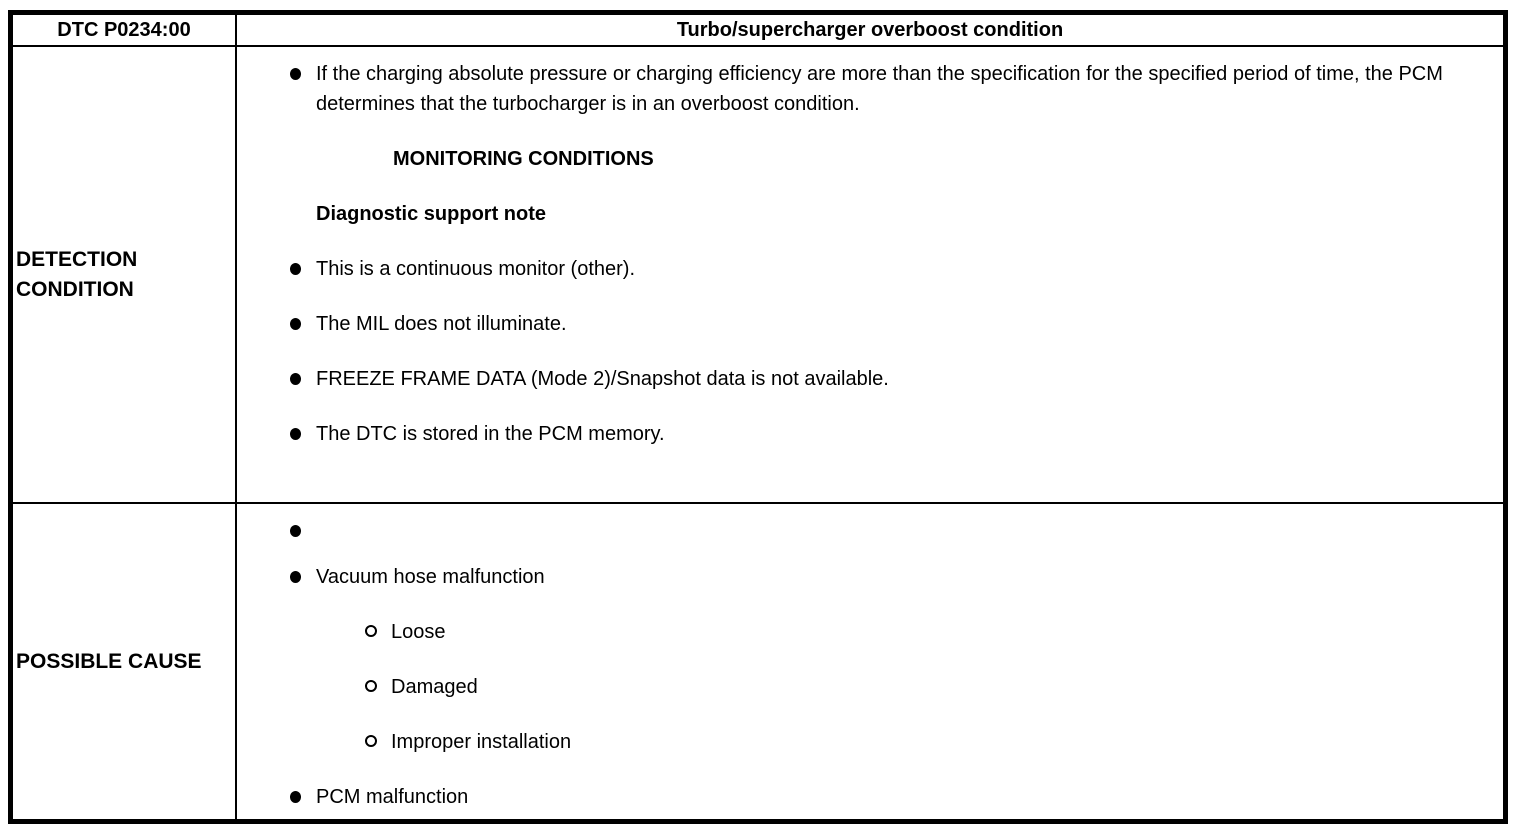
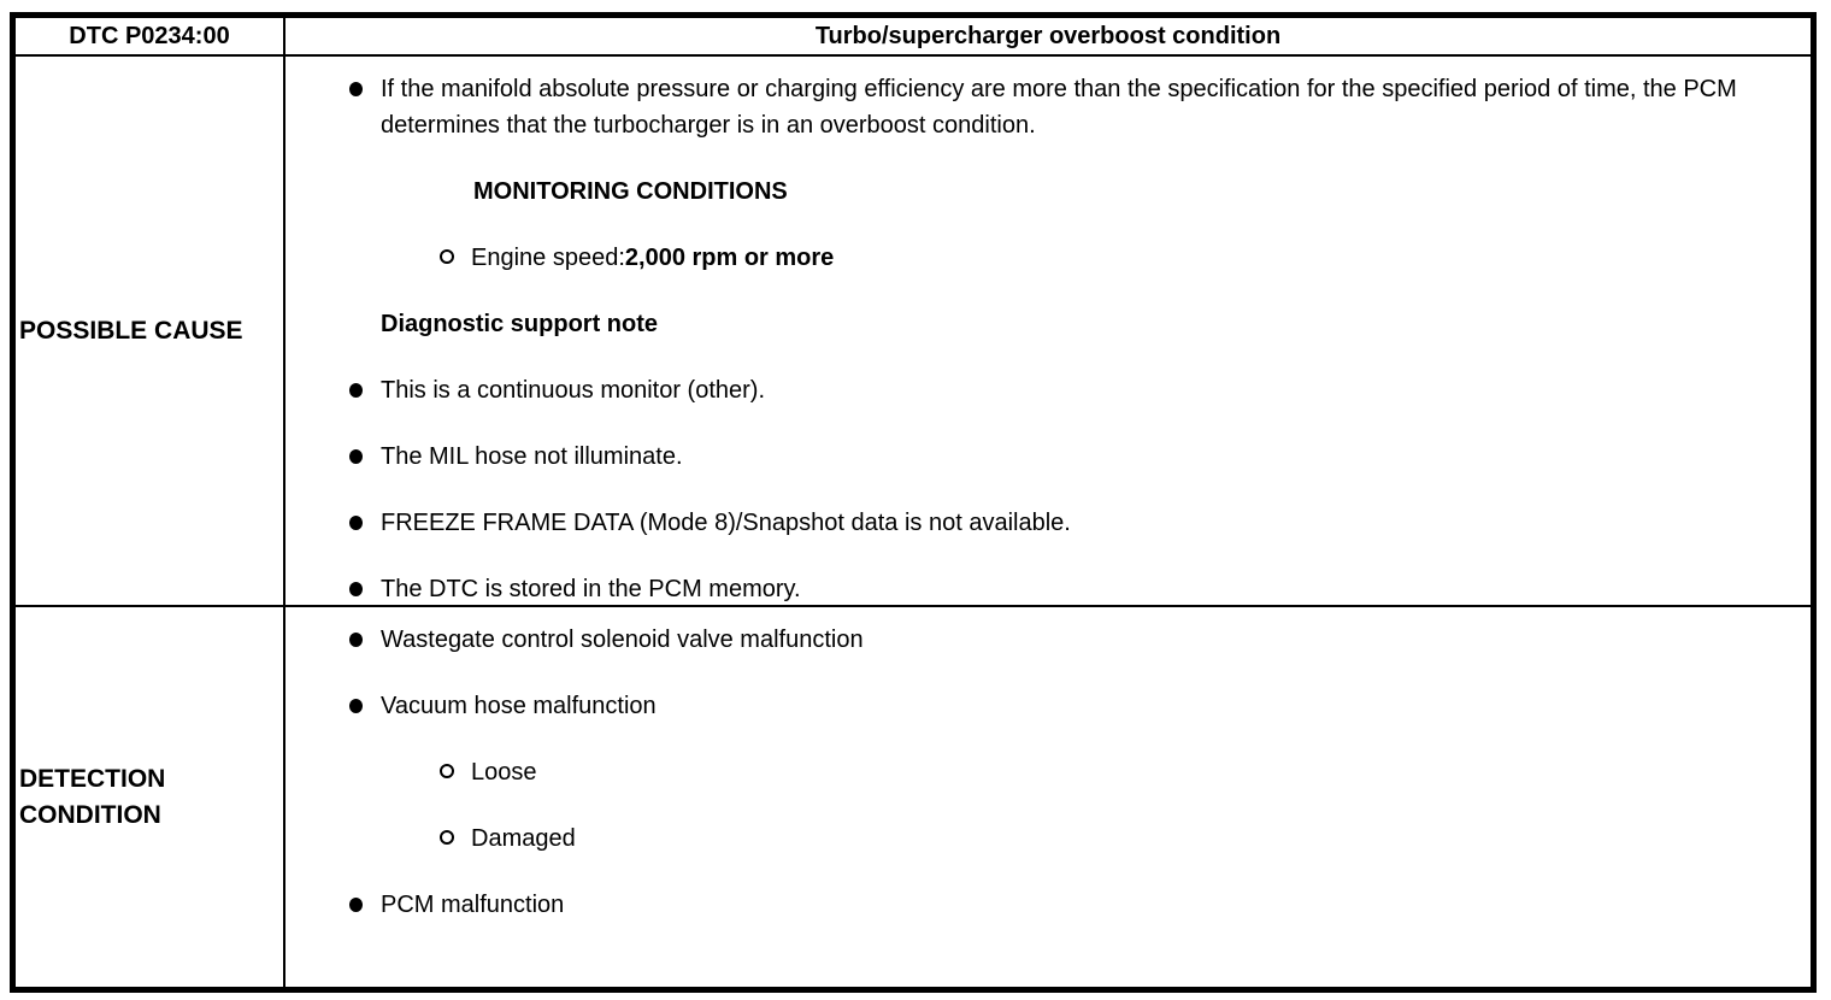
  DTC P0234:00
  Turbo/supercharger overboost condition
- DETECTION CONDITION
+ POSSIBLE CAUSE
- If the charging absolute pressure or charging efficiency are more than the specification for the specified period of time, the PCM determines that the turbocharger is in an overboost condition.
+ If the manifold absolute pressure or charging efficiency are more than the specification for the specified period of time, the PCM determines that the turbocharger is in an overboost condition.
  MONITORING CONDITIONS
+ Engine speed:2,000 rpm or more
  Diagnostic support note
  This is a continuous monitor (other).
- The MIL does not illuminate.
+ The MIL hose not illuminate.
- FREEZE FRAME DATA (Mode 2)/Snapshot data is not available.
+ FREEZE FRAME DATA (Mode 8)/Snapshot data is not available.
  The DTC is stored in the PCM memory.
- POSSIBLE CAUSE
+ DETECTION CONDITION
+ Wastegate control solenoid valve malfunction
  Vacuum hose malfunction
  Loose
  Damaged
- Improper installation
  PCM malfunction
